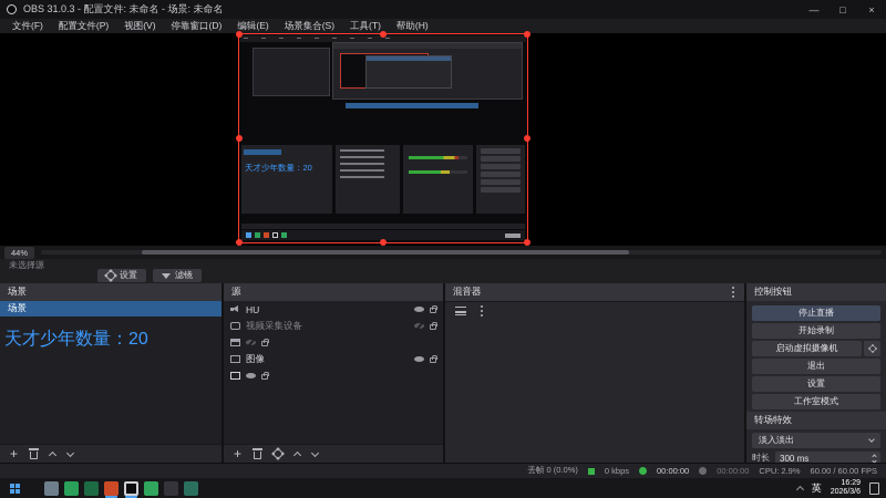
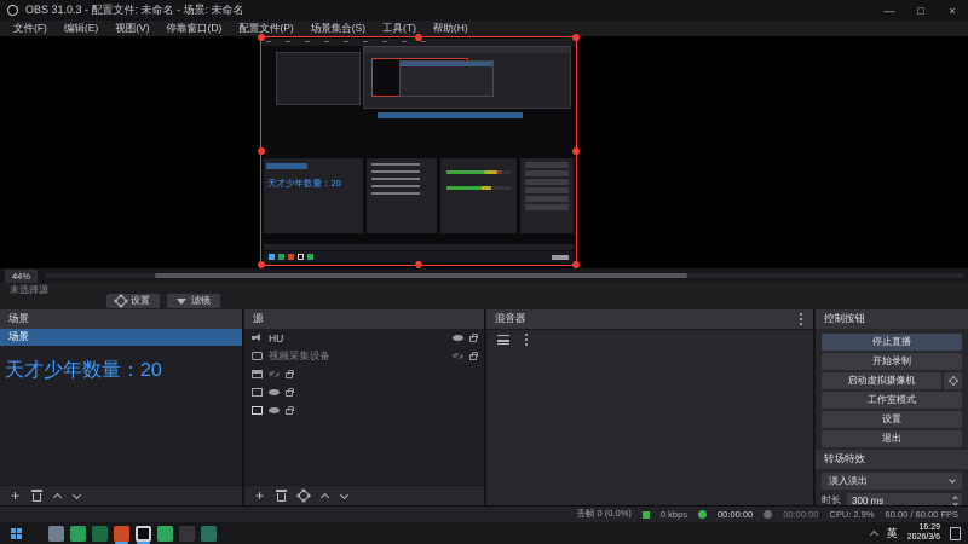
  OBS 31.0.3 - 配置文件: 未命名 - 场景: 未命名
  —
  □
  ×
  文件(F)
- 配置文件(P)
+ 编辑(E)
  视图(V)
  停靠窗口(D)
- 编辑(E)
+ 配置文件(P)
  场景集合(S)
  工具(T)
  帮助(H)
  天才少年数量：20
  44%
  未选择源
  设置
  滤镜
  场景
  场景
  天才少年数量：20
  +
  源
  HU
  视频采集设备
- 图像
  +
  混音器
  控制按钮
  停止直播
  开始录制
  启动虚拟摄像机
- 退出
+ 工作室模式
  设置
- 工作室模式
+ 退出
  转场特效
  淡入淡出
  时长
  300 ms
  丢帧 0 (0.0%)
  0 kbps
  00:00:00
  00:00:00
  CPU: 2.9%
  60.00 / 60.00 FPS
  英
